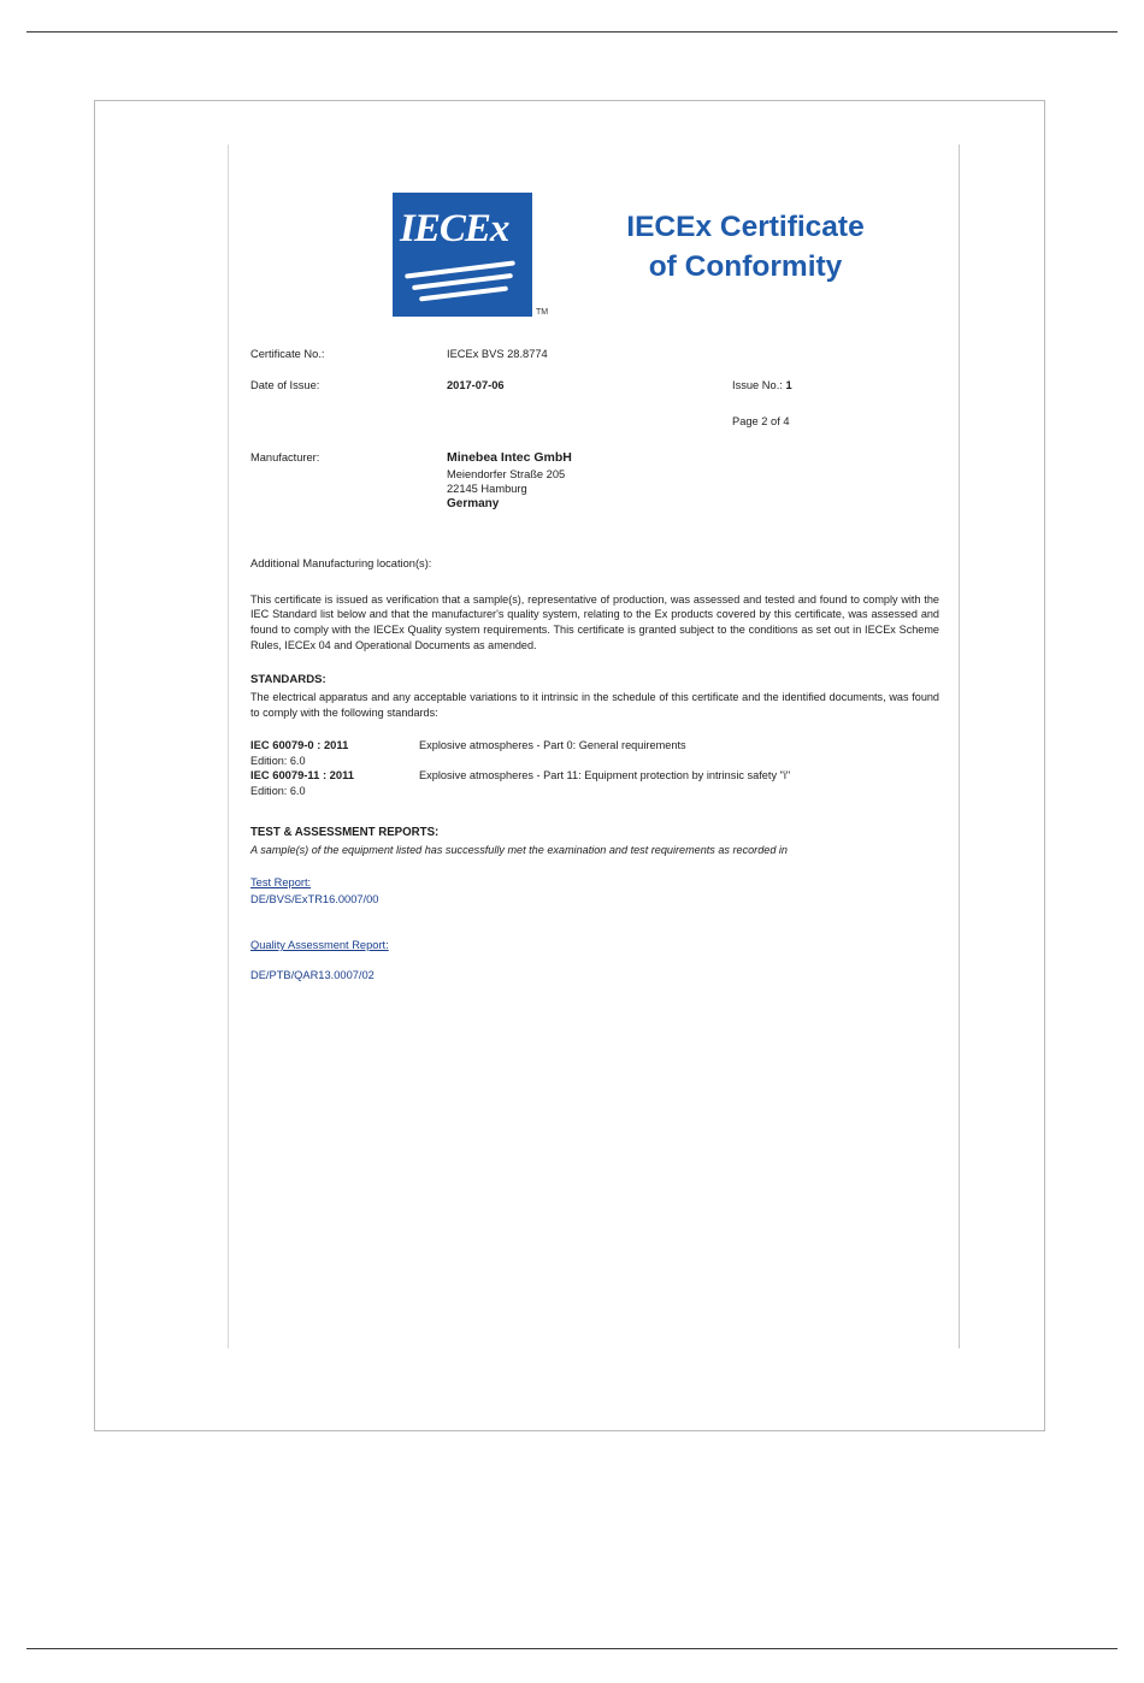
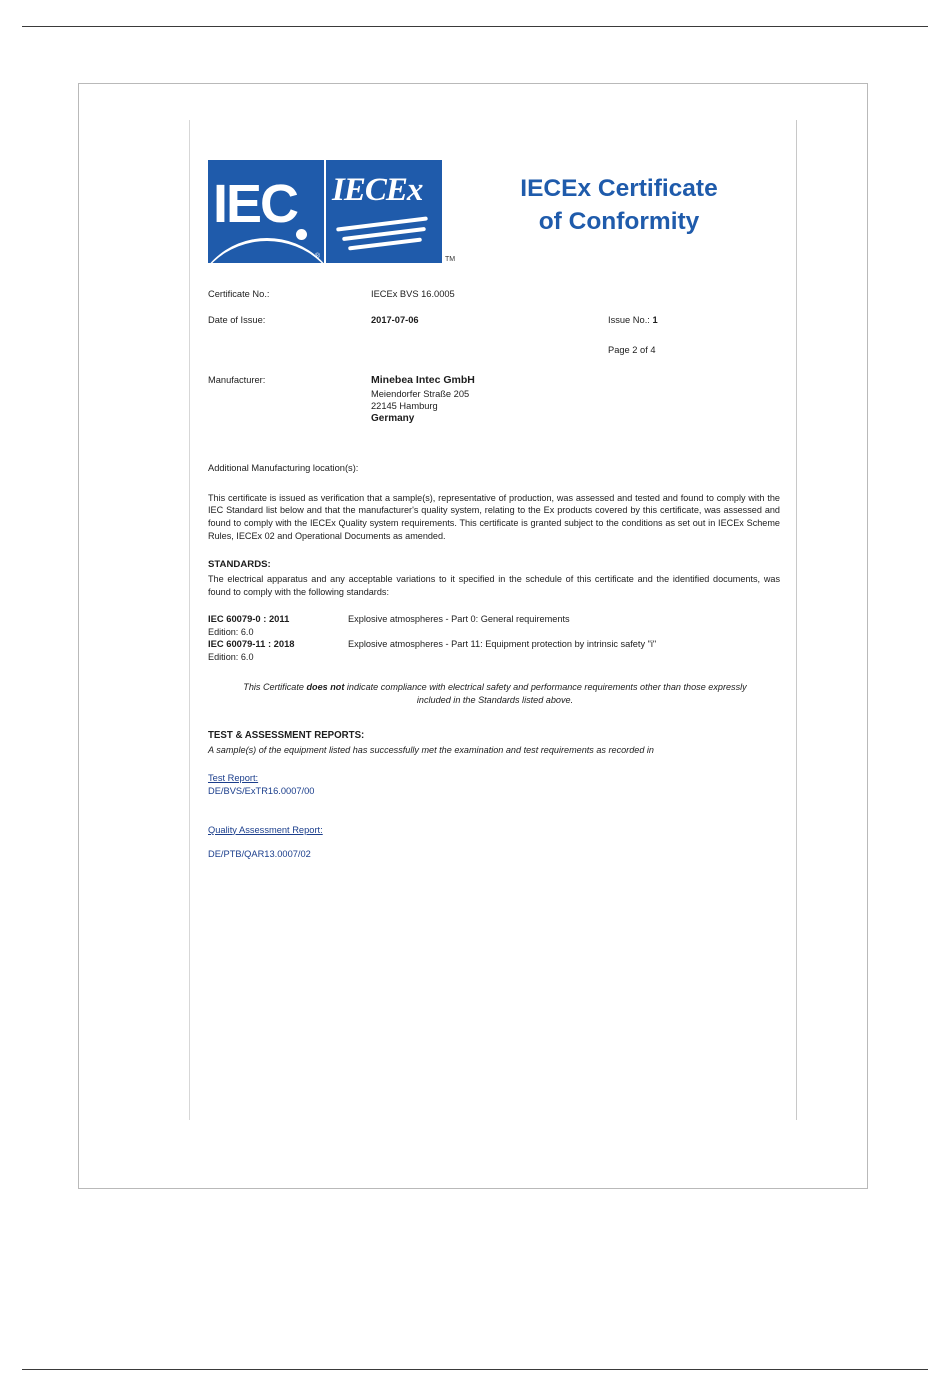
+ IEC
  IECEx
  IECEx Certificate
  of Conformity
  Certificate No.:
- IECEx BVS 28.8774
+ IECEx BVS 16.0005
  Date of Issue:
  2017-07-06
  Issue No.: 1
  Page 2 of 4
  Manufacturer:
  Minebea Intec GmbH
  Meiendorfer Straße 205
  22145 Hamburg
  Germany
  Additional Manufacturing location(s):
- This certificate is issued as verification that a sample(s), representative of production, was assessed and tested and found to comply with the IEC Standard list below and that the manufacturer's quality system, relating to the Ex products covered by this certificate, was assessed and found to comply with the IECEx Quality system requirements. This certificate is granted subject to the conditions as set out in IECEx Scheme Rules, IECEx 04 and Operational Documents as amended.
+ This certificate is issued as verification that a sample(s), representative of production, was assessed and tested and found to comply with the IEC Standard list below and that the manufacturer's quality system, relating to the Ex products covered by this certificate, was assessed and found to comply with the IECEx Quality system requirements. This certificate is granted subject to the conditions as set out in IECEx Scheme Rules, IECEx 02 and Operational Documents as amended.
  STANDARDS:
- The electrical apparatus and any acceptable variations to it intrinsic in the schedule of this certificate and the identified documents, was found to comply with the following standards:
+ The electrical apparatus and any acceptable variations to it specified in the schedule of this certificate and the identified documents, was found to comply with the following standards:
  IEC 60079-0 : 2011
  Edition: 6.0
  Explosive atmospheres - Part 0: General requirements
- IEC 60079-11 : 2011
+ IEC 60079-11 : 2018
  Edition: 6.0
  Explosive atmospheres - Part 11: Equipment protection by intrinsic safety "i"
+ This Certificate does not indicate compliance with electrical safety and performance requirements other than those expressly included in the Standards listed above.
  TEST & ASSESSMENT REPORTS:
  A sample(s) of the equipment listed has successfully met the examination and test requirements as recorded in
  Test Report:
  DE/BVS/ExTR16.0007/00
  Quality Assessment Report:
  DE/PTB/QAR13.0007/02
